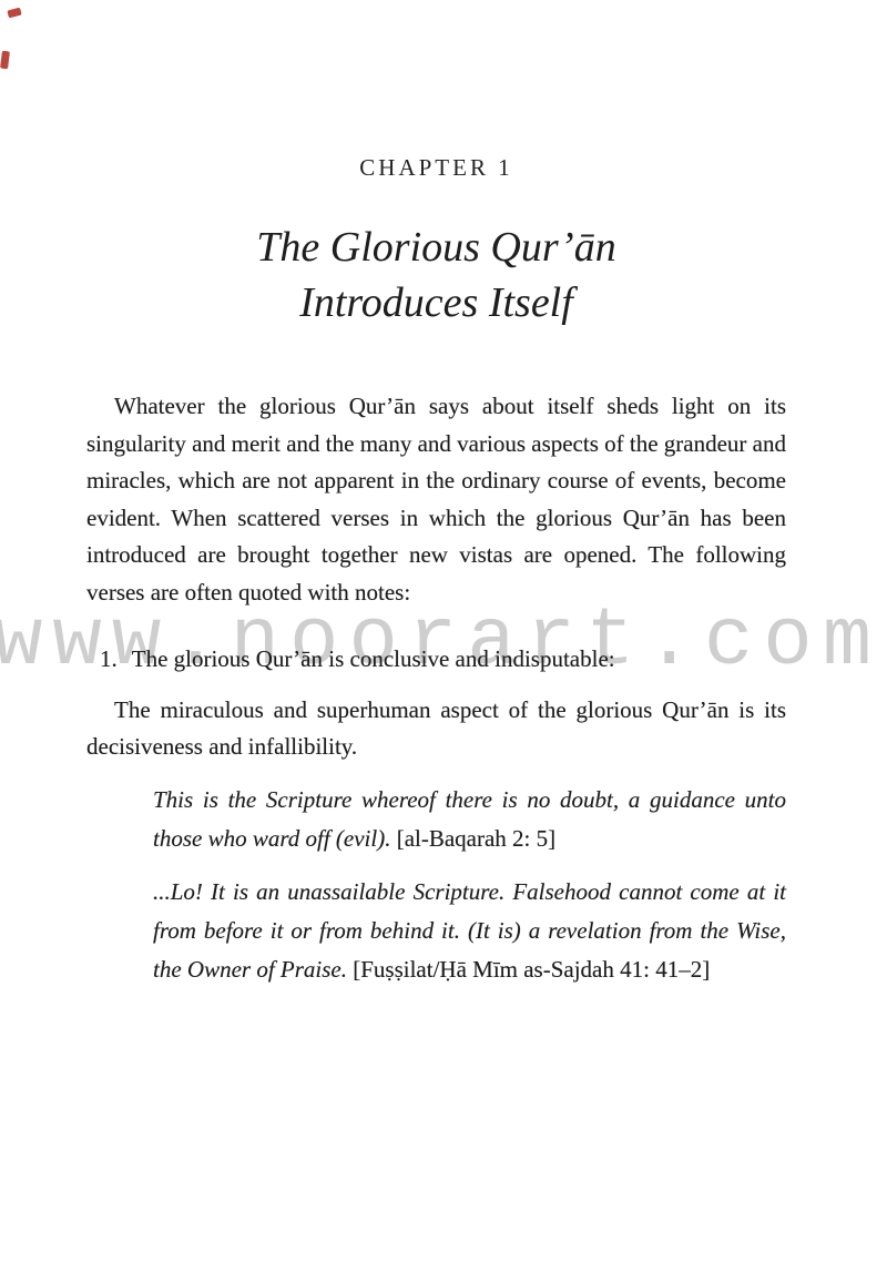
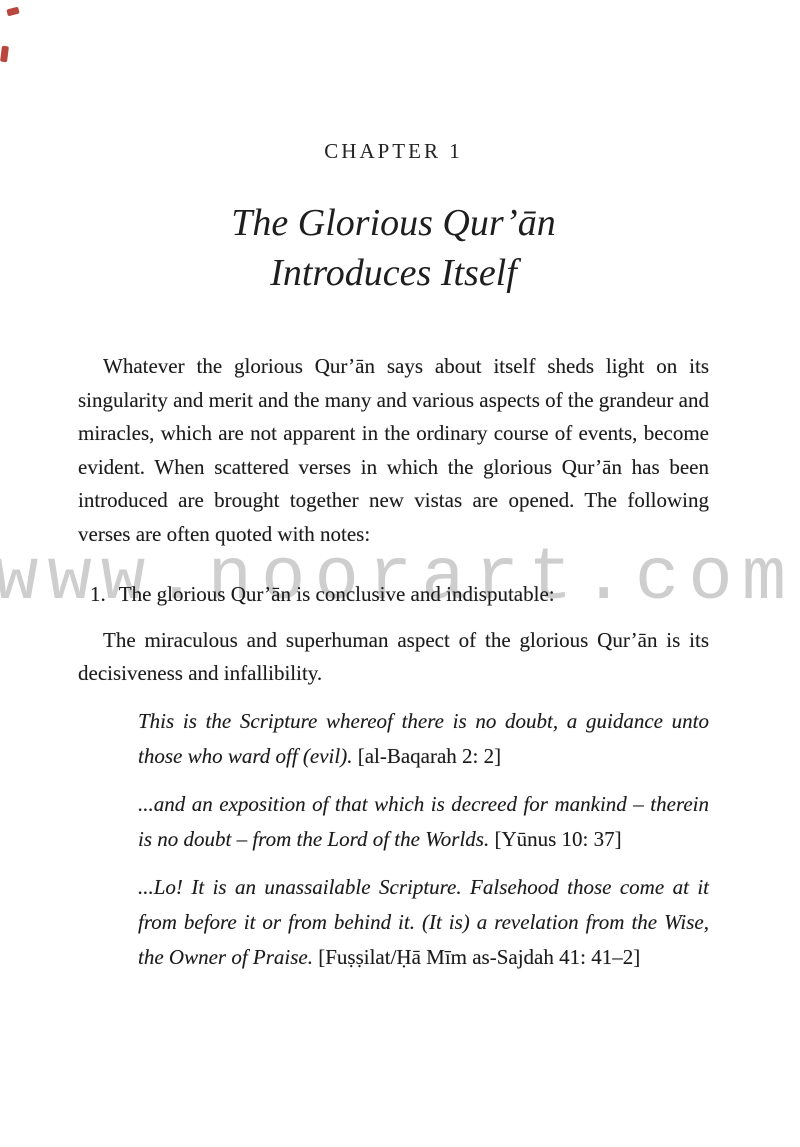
  www.noorart.com
  CHAPTER 1
  The Glorious Qur’ān
  Introduces Itself
  Whatever the glorious Qur’ān says about itself sheds light on its singularity and merit and the many and various aspects of the grandeur and miracles, which are not apparent in the ordinary course of events, become evident. When scattered verses in which the glorious Qur’ān has been introduced are brought together new vistas are opened. The following verses are often quoted with notes:
  1. The glorious Qur’ān is conclusive and indisputable:
  The miraculous and superhuman aspect of the glorious Qur’ān is its decisiveness and infallibility.
- This is the Scripture whereof there is no doubt, a guidance unto those who ward off (evil). [al-Baqarah 2: 5]
+ This is the Scripture whereof there is no doubt, a guidance unto those who ward off (evil). [al-Baqarah 2: 2]
+ ...and an exposition of that which is decreed for mankind – therein is no doubt – from the Lord of the Worlds. [Yūnus 10: 37]
- ...Lo! It is an unassailable Scripture. Falsehood cannot come at it from before it or from behind it. (It is) a revelation from the Wise, the Owner of Praise. [Fuṣṣilat/Ḥā Mīm as-Sajdah 41: 41–2]
+ ...Lo! It is an unassailable Scripture. Falsehood those come at it from before it or from behind it. (It is) a revelation from the Wise, the Owner of Praise. [Fuṣṣilat/Ḥā Mīm as-Sajdah 41: 41–2]
